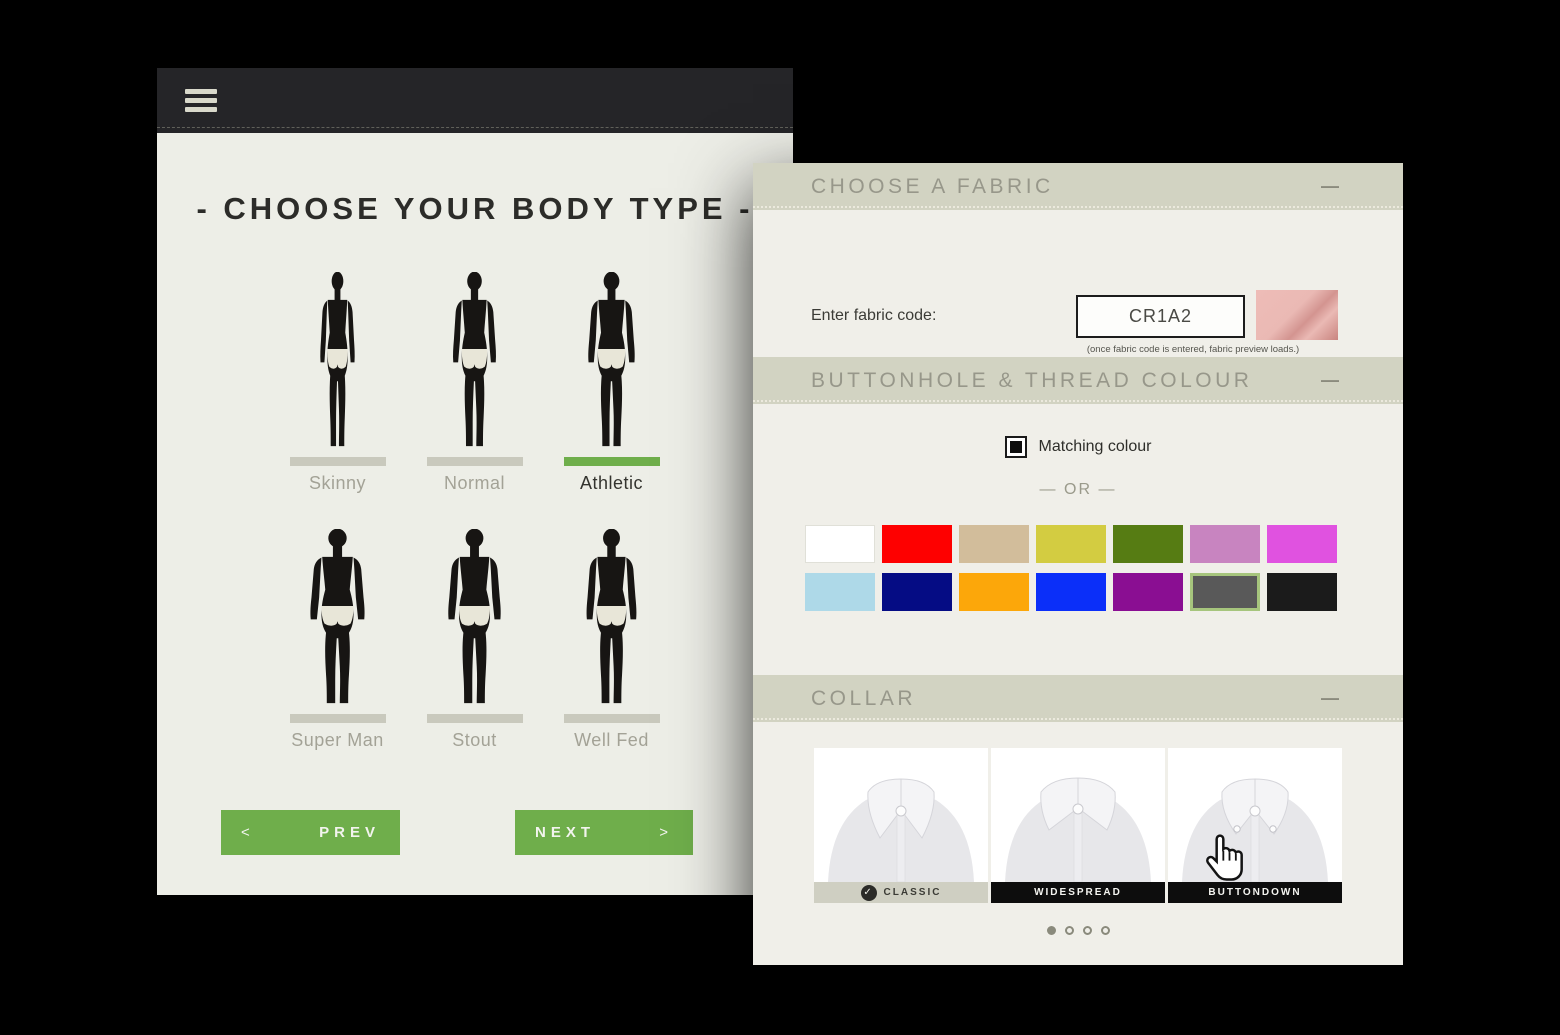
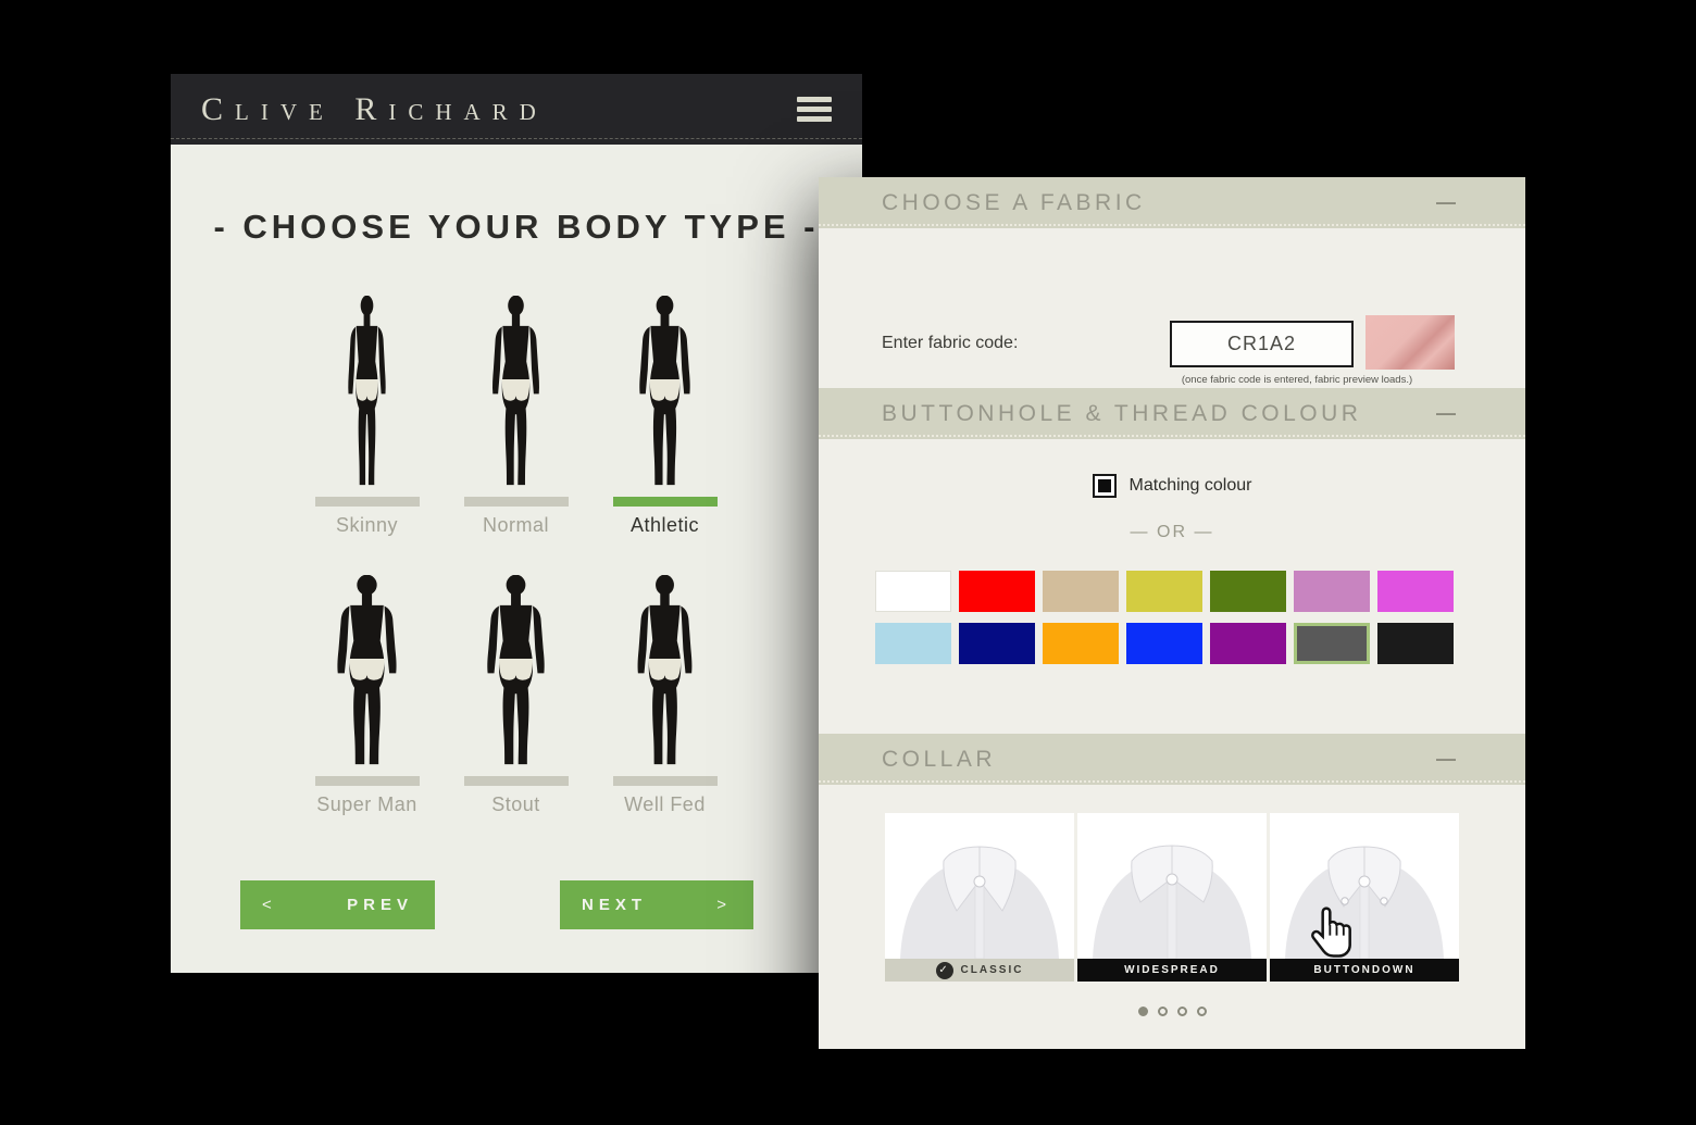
+ Clive Richard
  - CHOOSE YOUR BODY TYPE -
  Skinny
  Normal
  Athletic
  Super Man
  Stout
  Well Fed
  <
  PREV
  NEXT
  >
  CHOOSE A FABRIC
  —
  Enter fabric code:
  CR1A2
  (once fabric code is entered, fabric preview loads.)
  BUTTONHOLE & THREAD COLOUR
  —
  Matching colour
  — OR —
  COLLAR
  —
  ✓
  CLASSIC
  WIDESPREAD
  BUTTONDOWN
